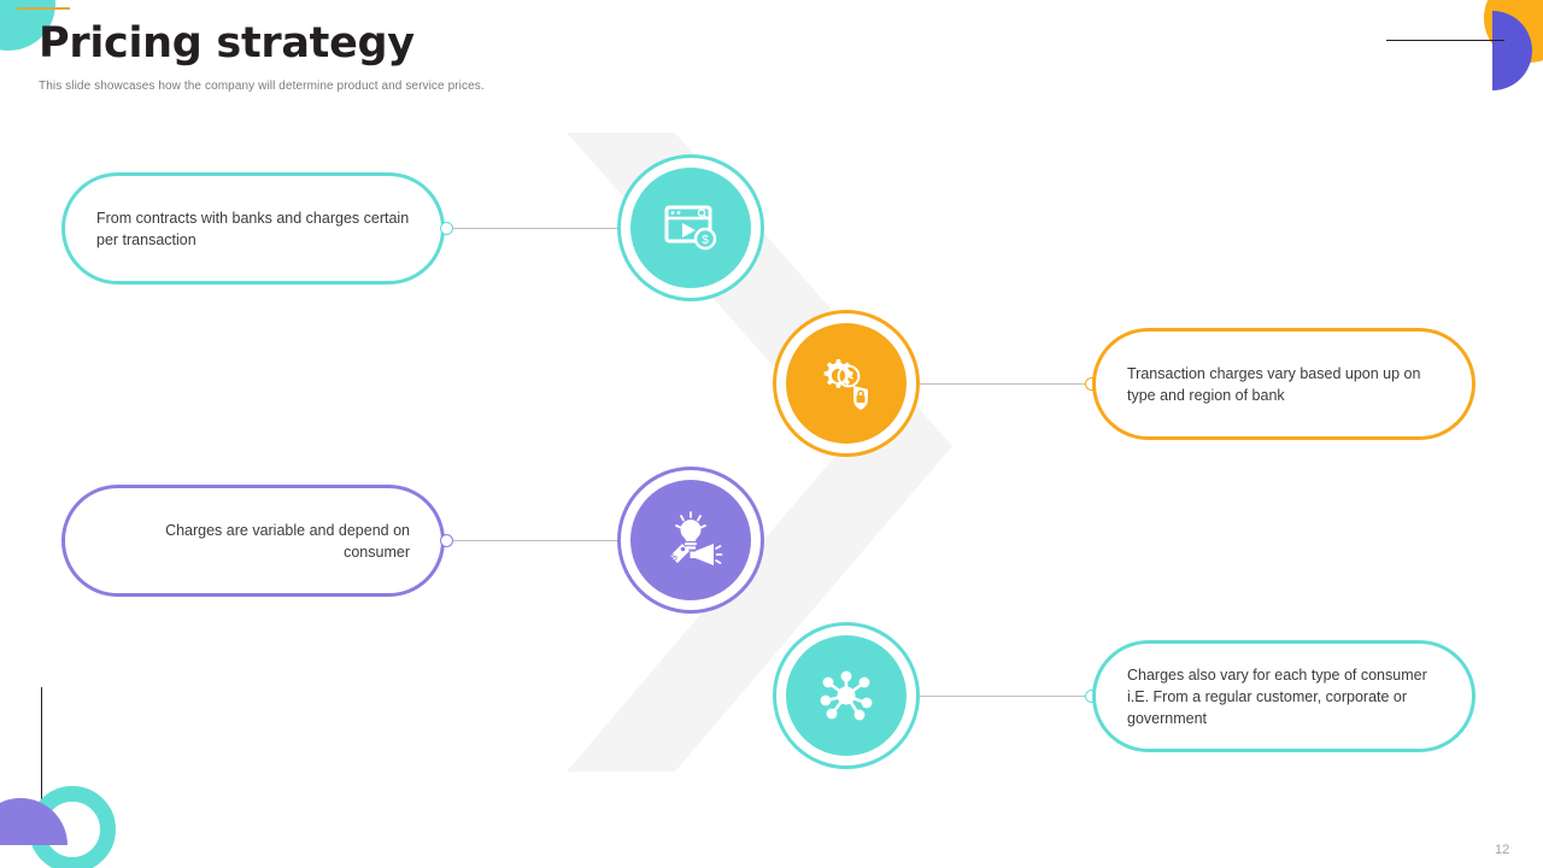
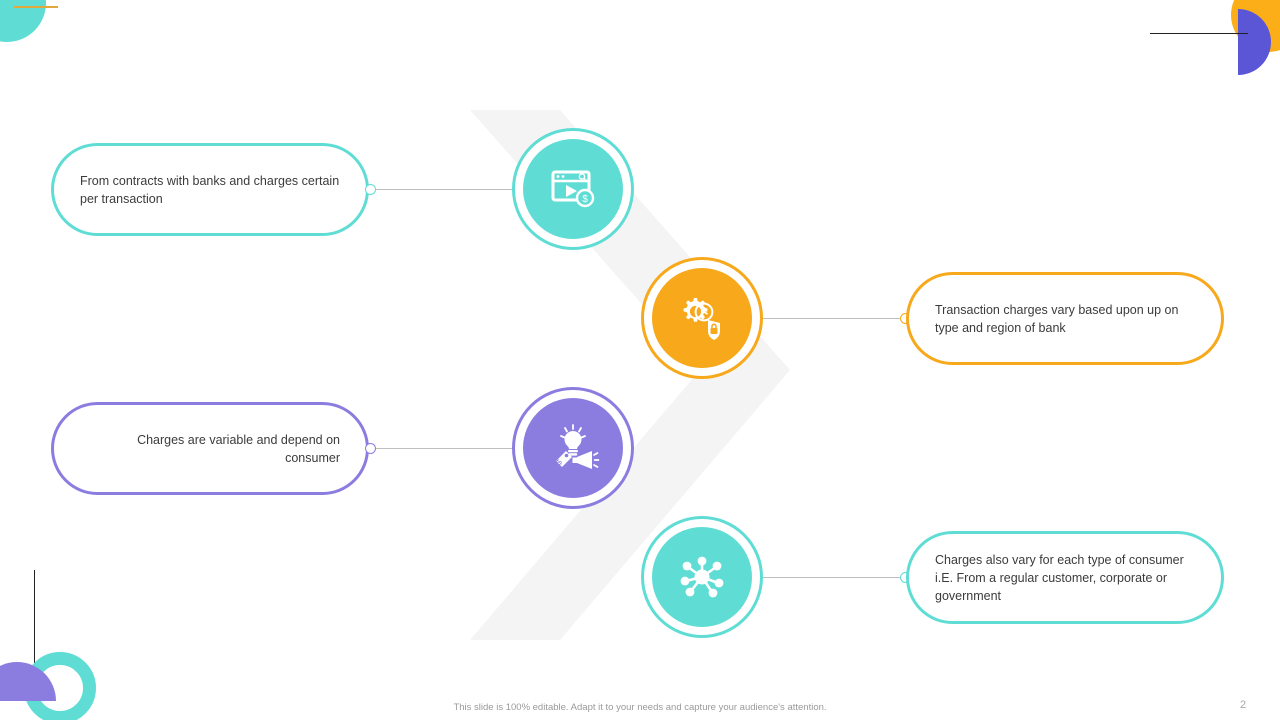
- Pricing strategy
- This slide showcases how the company will determine product and service prices.
  From contracts with banks and charges certain per transaction
  $
  Transaction charges vary based upon up on type and region of bank
  Charges are variable and depend on consumer
  Charges also vary for each type of consumer i.E. From a regular customer, corporate or government
+ This slide is 100% editable. Adapt it to your needs and capture your audience's attention.
- 12
+ 2
